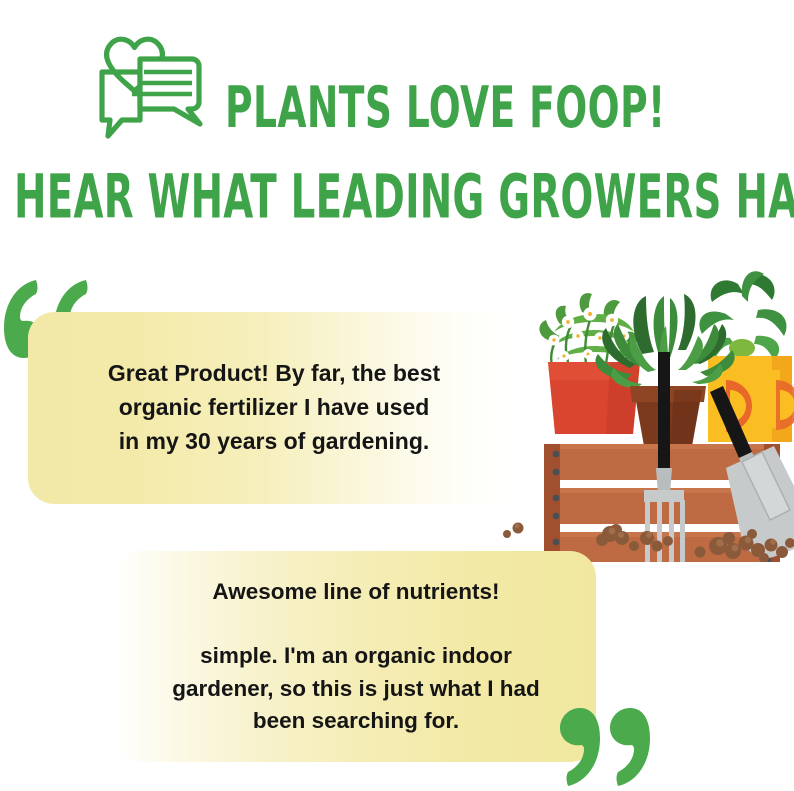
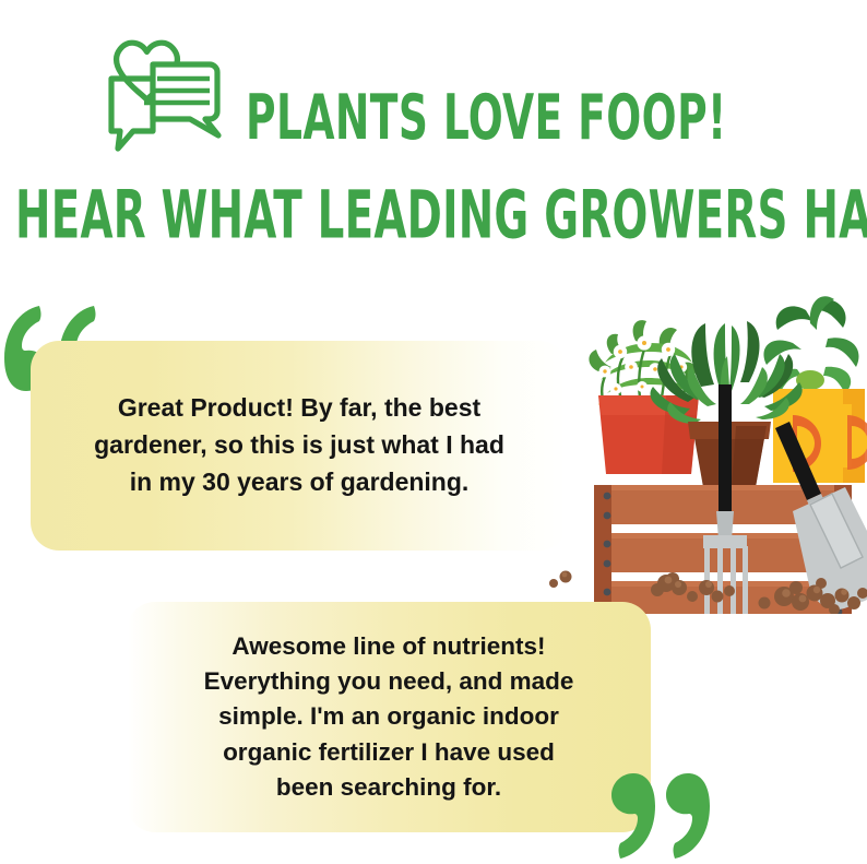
  PLANTS LOVE FOOP!
  HEAR WHAT LEADING GROWERS HA
  Great Product! By far, the best
- organic fertilizer I have used
+ gardener, so this is just what I had
  in my 30 years of gardening.
  Awesome line of nutrients!
+ Everything you need, and made
  simple. I'm an organic indoor
- gardener, so this is just what I had
+ organic fertilizer I have used
  been searching for.
